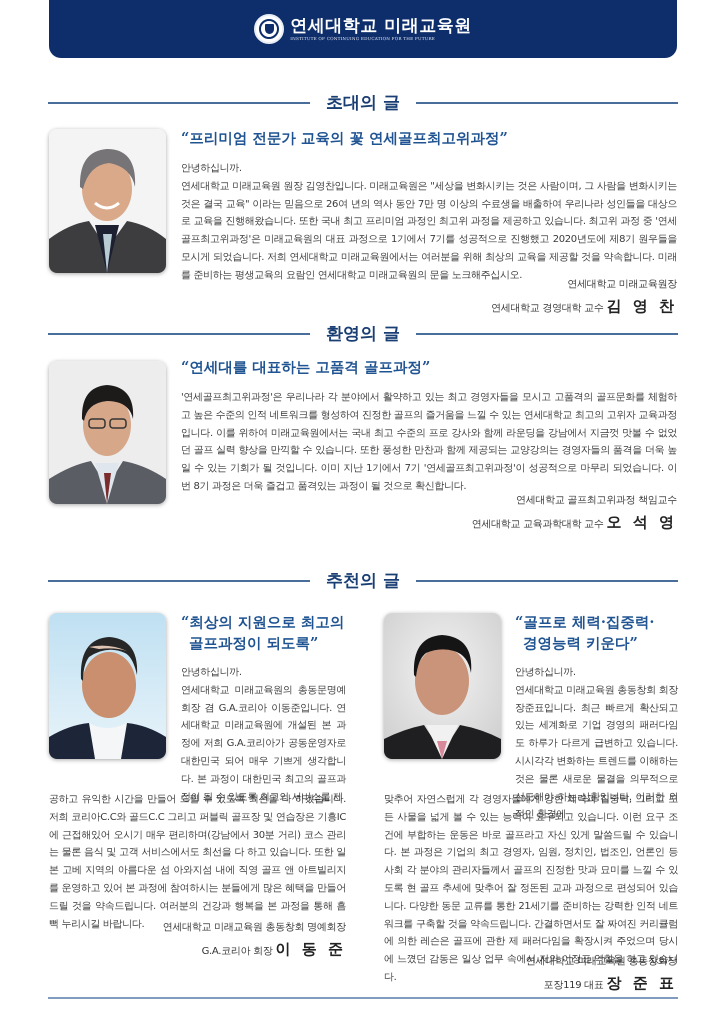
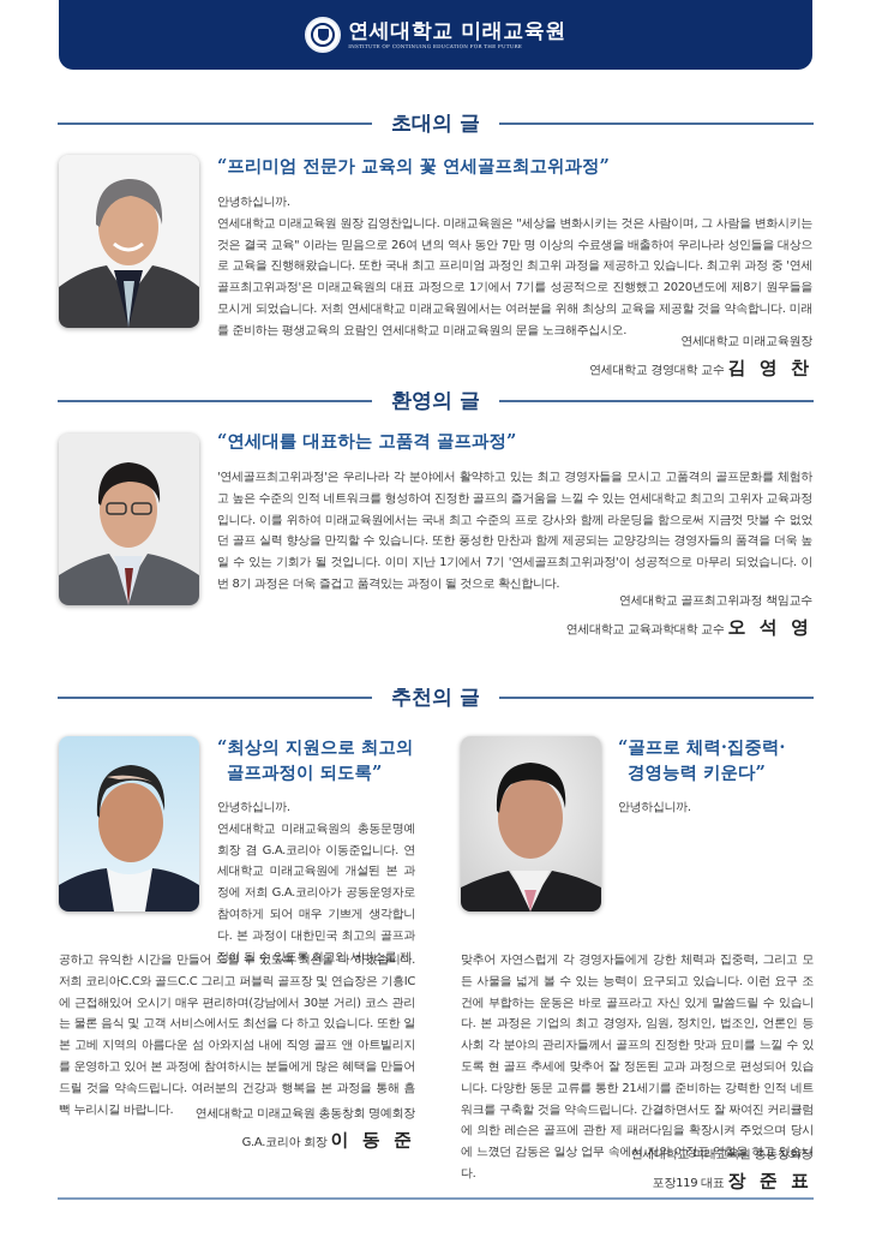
  연세대학교 미래교육원
  초대의 글
  “프리미엄 전문가 교육의 꽃 연세골프최고위과정”
  안녕하십니까.
  연세대학교 미래교육원 원장 김영찬입니다. 미래교육원은 "세상을 변화시키는 것은 사람이며, 그 사람을 변화시키는 것은 결국 교육" 이라는 믿음으로 26여 년의 역사 동안 7만 명 이상의 수료생을 배출하여 우리나라 성인들을 대상으로 교육을 진행해왔습니다. 또한 국내 최고 프리미엄 과정인 최고위 과정을 제공하고 있습니다. 최고위 과정 중 '연세골프최고위과정'은 미래교육원의 대표 과정으로 1기에서 7기를 성공적으로 진행했고 2020년도에 제8기 원우들을 모시게 되었습니다. 저희 연세대학교 미래교육원에서는 여러분을 위해 최상의 교육을 제공할 것을 약속합니다. 미래를 준비하는 평생교육의 요람인 연세대학교 미래교육원의 문을 노크해주십시오.
  연세대학교 미래교육원장
  연세대학교 경영대학 교수 김 영 찬
  환영의 글
  “연세대를 대표하는 고품격 골프과정”
- '연세골프최고위과정'은 우리나라 각 분야에서 활약하고 있는 최고 경영자들을 모시고 고품격의 골프문화를 체험하고 높은 수준의 인적 네트워크를 형성하여 진정한 골프의 즐거움을 느낄 수 있는 연세대학교 최고의 고위자 교육과정입니다. 이를 위하여 미래교육원에서는 국내 최고 수준의 프로 강사와 함께 라운딩을 강남에서 지금껏 맛볼 수 없었던 골프 실력 향상을 만끽할 수 있습니다. 또한 풍성한 만찬과 함께 제공되는 교양강의는 경영자들의 품격을 더욱 높일 수 있는 기회가 될 것입니다. 이미 지난 1기에서 7기 '연세골프최고위과정'이 성공적으로 마무리 되었습니다. 이번 8기 과정은 더욱 즐겁고 품격있는 과정이 될 것으로 확신합니다.
+ '연세골프최고위과정'은 우리나라 각 분야에서 활약하고 있는 최고 경영자들을 모시고 고품격의 골프문화를 체험하고 높은 수준의 인적 네트워크를 형성하여 진정한 골프의 즐거움을 느낄 수 있는 연세대학교 최고의 고위자 교육과정입니다. 이를 위하여 미래교육원에서는 국내 최고 수준의 프로 강사와 함께 라운딩을 함으로써 지금껏 맛볼 수 없었던 골프 실력 향상을 만끽할 수 있습니다. 또한 풍성한 만찬과 함께 제공되는 교양강의는 경영자들의 품격을 더욱 높일 수 있는 기회가 될 것입니다. 이미 지난 1기에서 7기 '연세골프최고위과정'이 성공적으로 마무리 되었습니다. 이번 8기 과정은 더욱 즐겁고 품격있는 과정이 될 것으로 확신합니다.
  연세대학교 골프최고위과정 책임교수
  연세대학교 교육과학대학 교수 오 석 영
  추천의 글
  “최상의 지원으로 최고의
  골프과정이 되도록”
  안녕하십니까.
- 연세대학교 미래교육원의 총동문명예회장 겸 G.A.코리아 이동준입니다. 연세대학교 미래교육원에 개설된 본 과정에 저희 G.A.코리아가 공동운영자로 대한민국 되어 매우 기쁘게 생각합니다. 본 과정이 대한민국 최고의 골프과정이 될 수 있도록 최고의 서비스를 제
+ 연세대학교 미래교육원의 총동문명예회장 겸 G.A.코리아 이동준입니다. 연세대학교 미래교육원에 개설된 본 과정에 저희 G.A.코리아가 공동운영자로 참여하게 되어 매우 기쁘게 생각합니다. 본 과정이 대한민국 최고의 골프과정이 될 수 있도록 최고의 서비스를 제
  공하고 유익한 시간을 만들어 드릴 수 있도록 최선을 다 하겠습니다. 저희 코리아C.C와 골드C.C 그리고 퍼블릭 골프장 및 연습장은 기흥IC에 근접해있어 오시기 매우 편리하며(강남에서 30분 거리) 코스 관리는 물론 음식 및 고객 서비스에서도 최선을 다 하고 있습니다. 또한 일본 고베 지역의 아름다운 섬 아와지섬 내에 직영 골프 앤 아트빌리지를 운영하고 있어 본 과정에 참여하시는 분들에게 많은 혜택을 만들어 드릴 것을 약속드립니다. 여러분의 건강과 행복을 본 과정을 통해 흠뻑 누리시길 바랍니다.
  연세대학교 미래교육원 총동창회 명예회장
  G.A.코리아 회장 이 동 준
  “골프로 체력·집중력·
  경영능력 키운다”
  안녕하십니까.
- 연세대학교 미래교육원 총동창회 회장 장준표입니다. 최근 빠르게 확산되고 있는 세계화로 기업 경영의 패러다임도 하루가 다르게 급변하고 있습니다. 시시각각 변화하는 트렌드를 이해하는 것은 물론 새로운 물결을 의무적으로 선도해야 하는 상황입니다. 이러한 외적인 환경에
  맞추어 자연스럽게 각 경영자들에게 강한 체력과 집중력, 그리고 모든 사물을 넓게 볼 수 있는 능력이 요구되고 있습니다. 이런 요구 조건에 부합하는 운동은 바로 골프라고 자신 있게 말씀드릴 수 있습니다. 본 과정은 기업의 최고 경영자, 임원, 정치인, 법조인, 언론인 등 사회 각 분야의 관리자들께서 골프의 진정한 맛과 묘미를 느낄 수 있도록 현 골프 추세에 맞추어 잘 정돈된 교과 과정으로 편성되어 있습니다. 다양한 동문 교류를 통한 21세기를 준비하는 강력한 인적 네트워크를 구축할 것을 약속드립니다. 간결하면서도 잘 짜여진 커리큘럼에 의한 레슨은 골프에 관한 제 패러다임을 확장시켜 주었으며 당시에 느꼈던 감동은 일상 업무 속에서 저의 이정표 역할을 하고 있습니다.
  연세대학교 미래교육원 총동창회장
  포장119 대표 장 준 표
